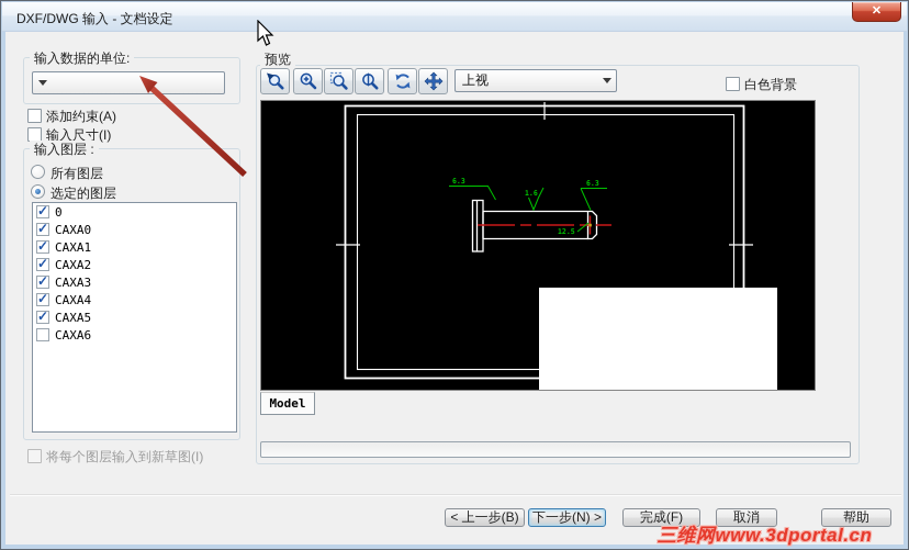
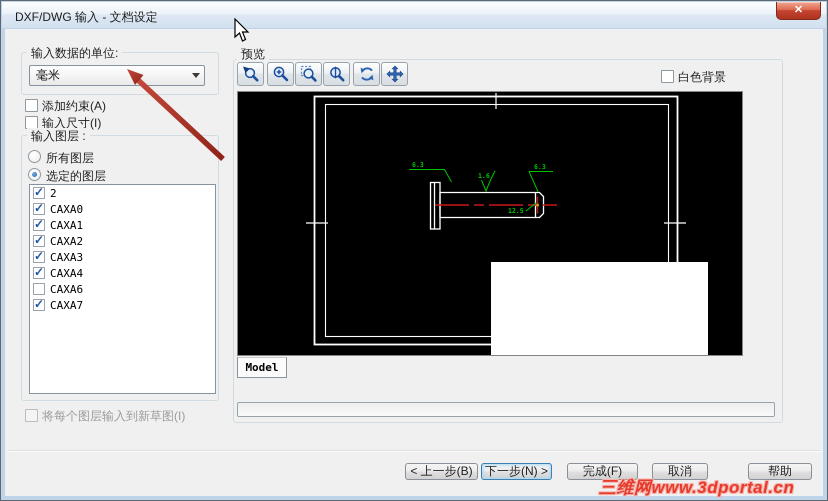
  DXF/DWG 输入 - 文档设定
  ✕
  输入数据的单位:
+ 毫米
  添加约束(A)
  输入尺寸(I)
  输入图层 :
  所有图层
  选定的图层
- 0
+ 2
  CAXA0
  CAXA1
  CAXA2
  CAXA3
  CAXA4
- CAXA5
  CAXA6
+ CAXA7
  将每个图层输入到新草图(I)
  预览
- 上视
  白色背景
  6.3
  1.6
  6.3
  12.5
  Model
  < 上一步(B)
  下一步(N) >
  完成(F)
  取消
  帮助
  三维网www.3dportal.cn
